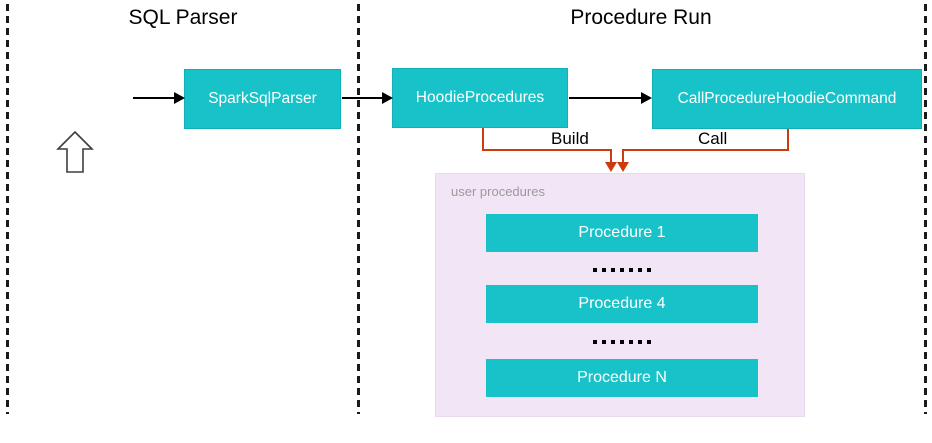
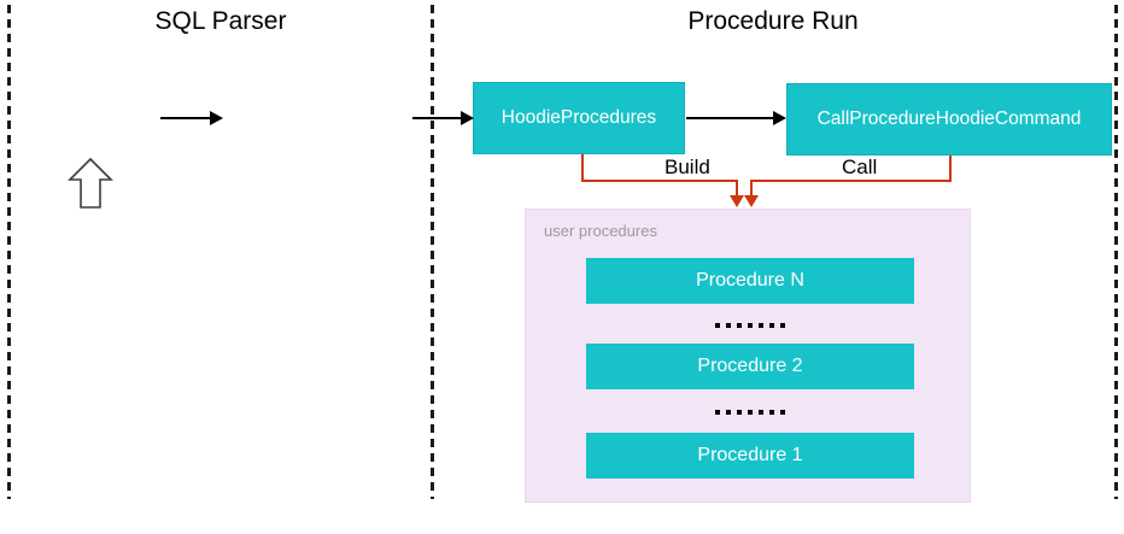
  SQL Parser
  Procedure Run
- SparkSqlParser
  HoodieProcedures
  CallProcedureHoodieCommand
  Build
  Call
  user procedures
- Procedure 1
+ Procedure N
- Procedure 4
+ Procedure 2
- Procedure N
+ Procedure 1
